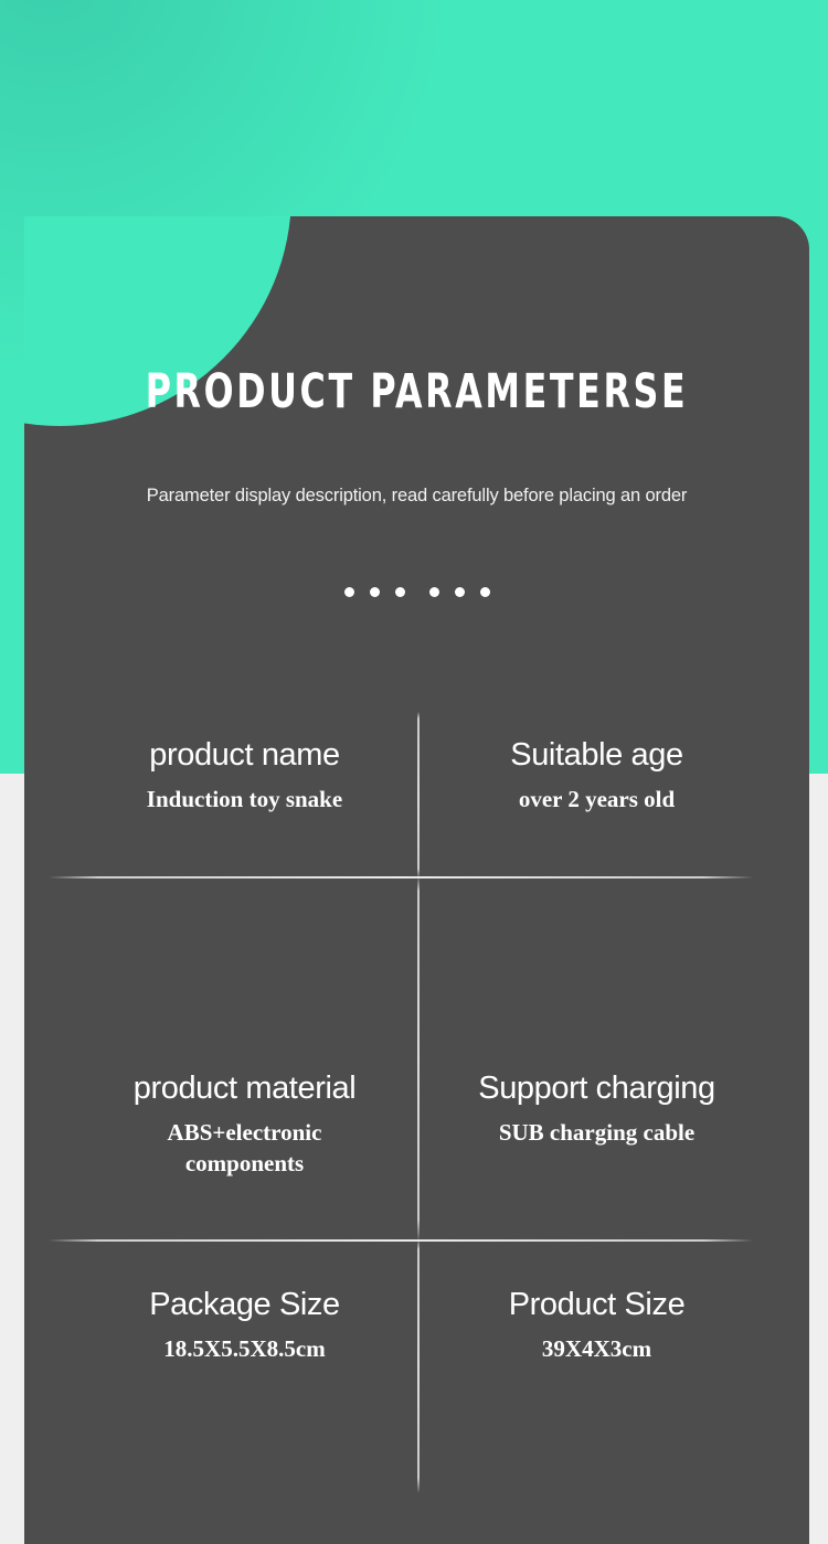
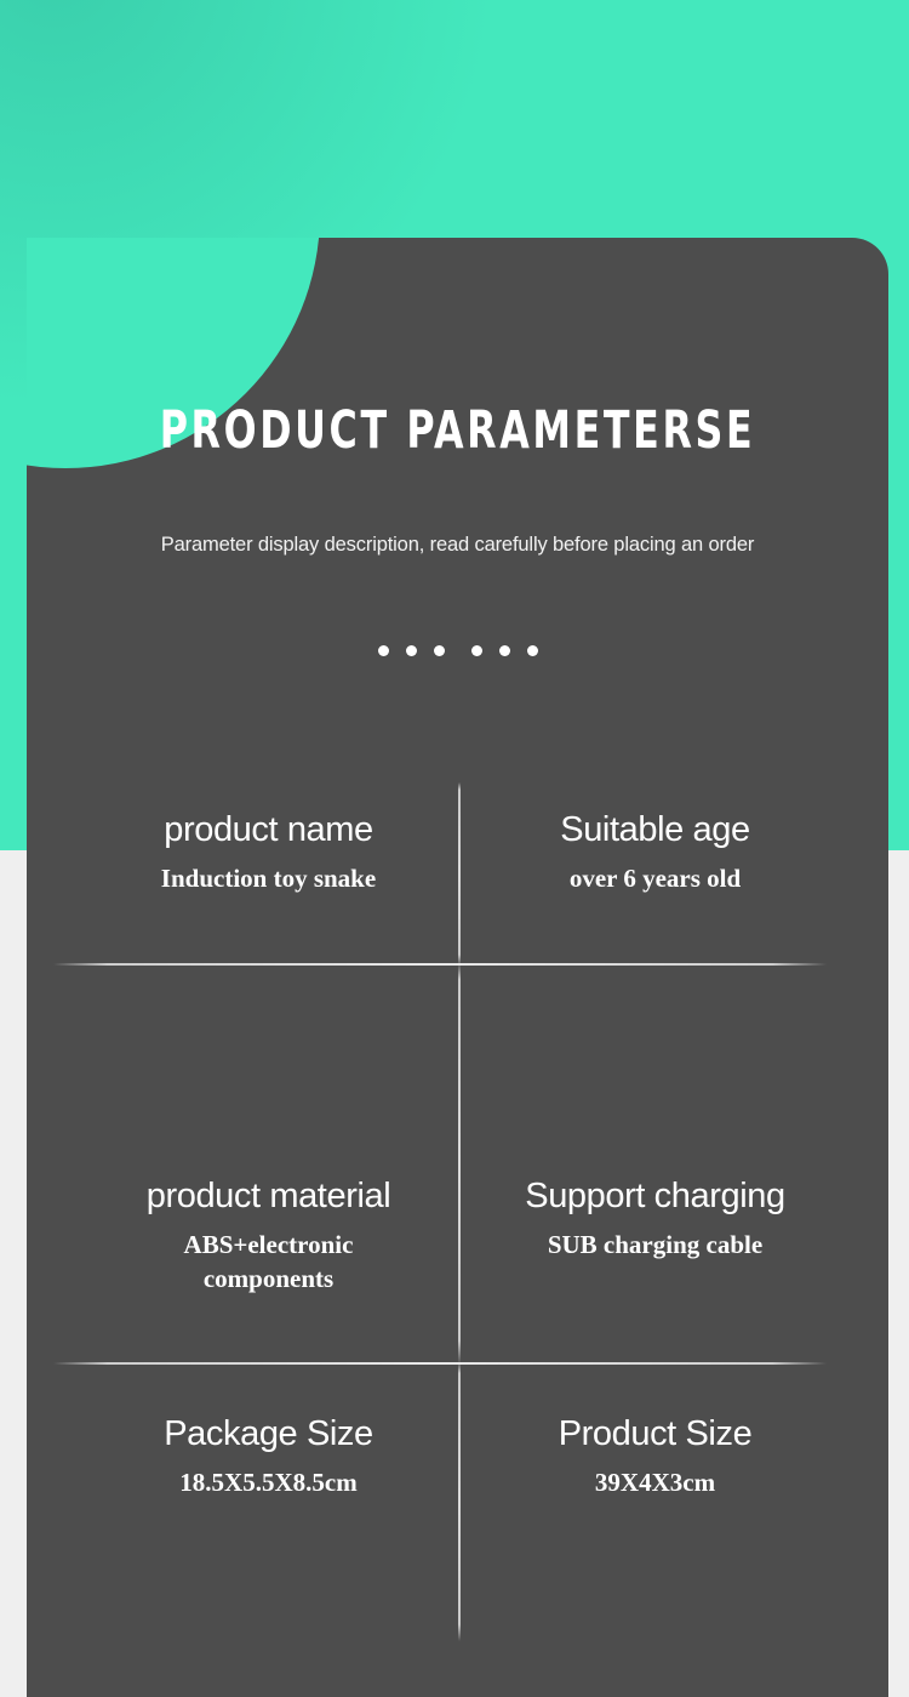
  PRODUCT PARAMETERSE
  Parameter display description, read carefully before placing an order
  product name
  Induction toy snake
  Suitable age
- over 2 years old
+ over 6 years old
  product material
  ABS+electronic components
  Support charging
  SUB charging cable
  Package Size
  18.5X5.5X8.5cm
  Product Size
  39X4X3cm
